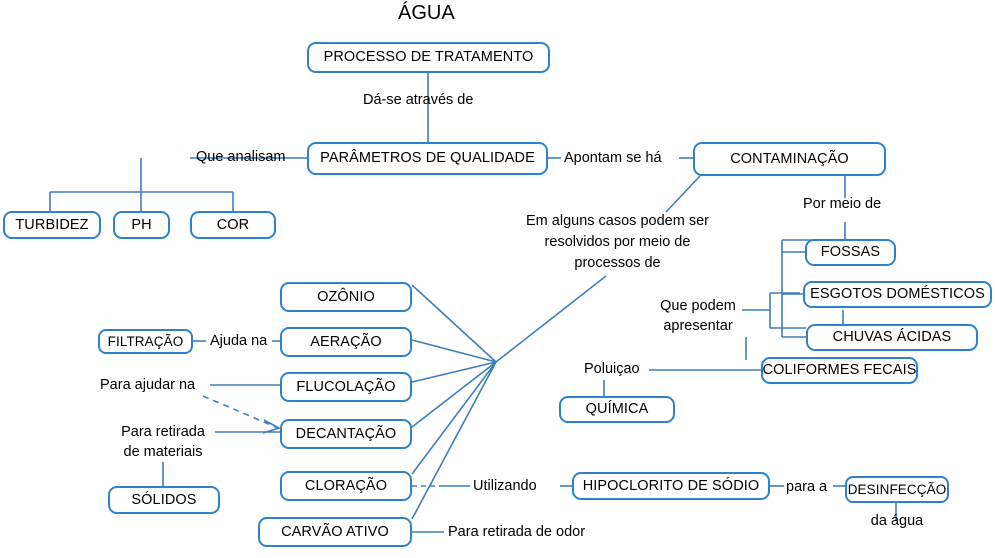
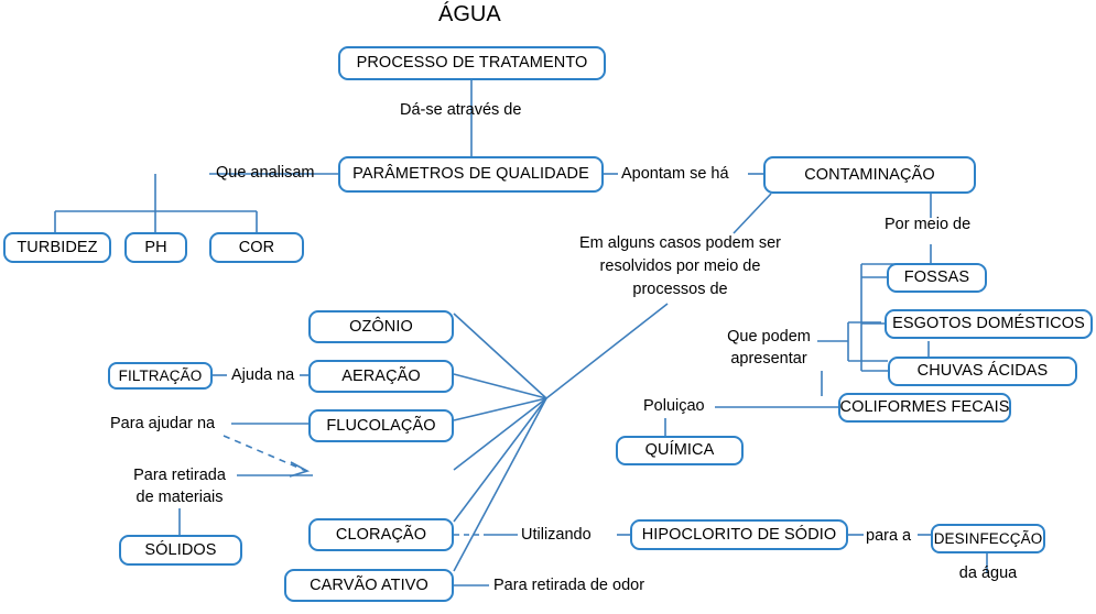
  ÁGUA
  PROCESSO DE TRATAMENTO
  PARÂMETROS DE QUALIDADE
  CONTAMINAÇÃO
  TURBIDEZ
  PH
  COR
  FOSSAS
  ESGOTOS DOMÉSTICOS
  CHUVAS ÁCIDAS
  COLIFORMES FECAIS
  QUÍMICA
  OZÔNIO
  AERAÇÃO
  FLUCOLAÇÃO
- DECANTAÇÃO
  CLORAÇÃO
  CARVÃO ATIVO
  FILTRAÇÃO
  SÓLIDOS
  HIPOCLORITO DE SÓDIO
  DESINFECÇÃO
  Dá-se através de
  Que analisam
  Apontam se há
  Por meio de
  Em alguns casos podem ser
  resolvidos por meio de
  processos de
  Que podem
  apresentar
  Poluiçao
  Ajuda na
  Para ajudar na
  Para retirada
  de materiais
  Utilizando
  Para retirada de odor
  para a
  da água
